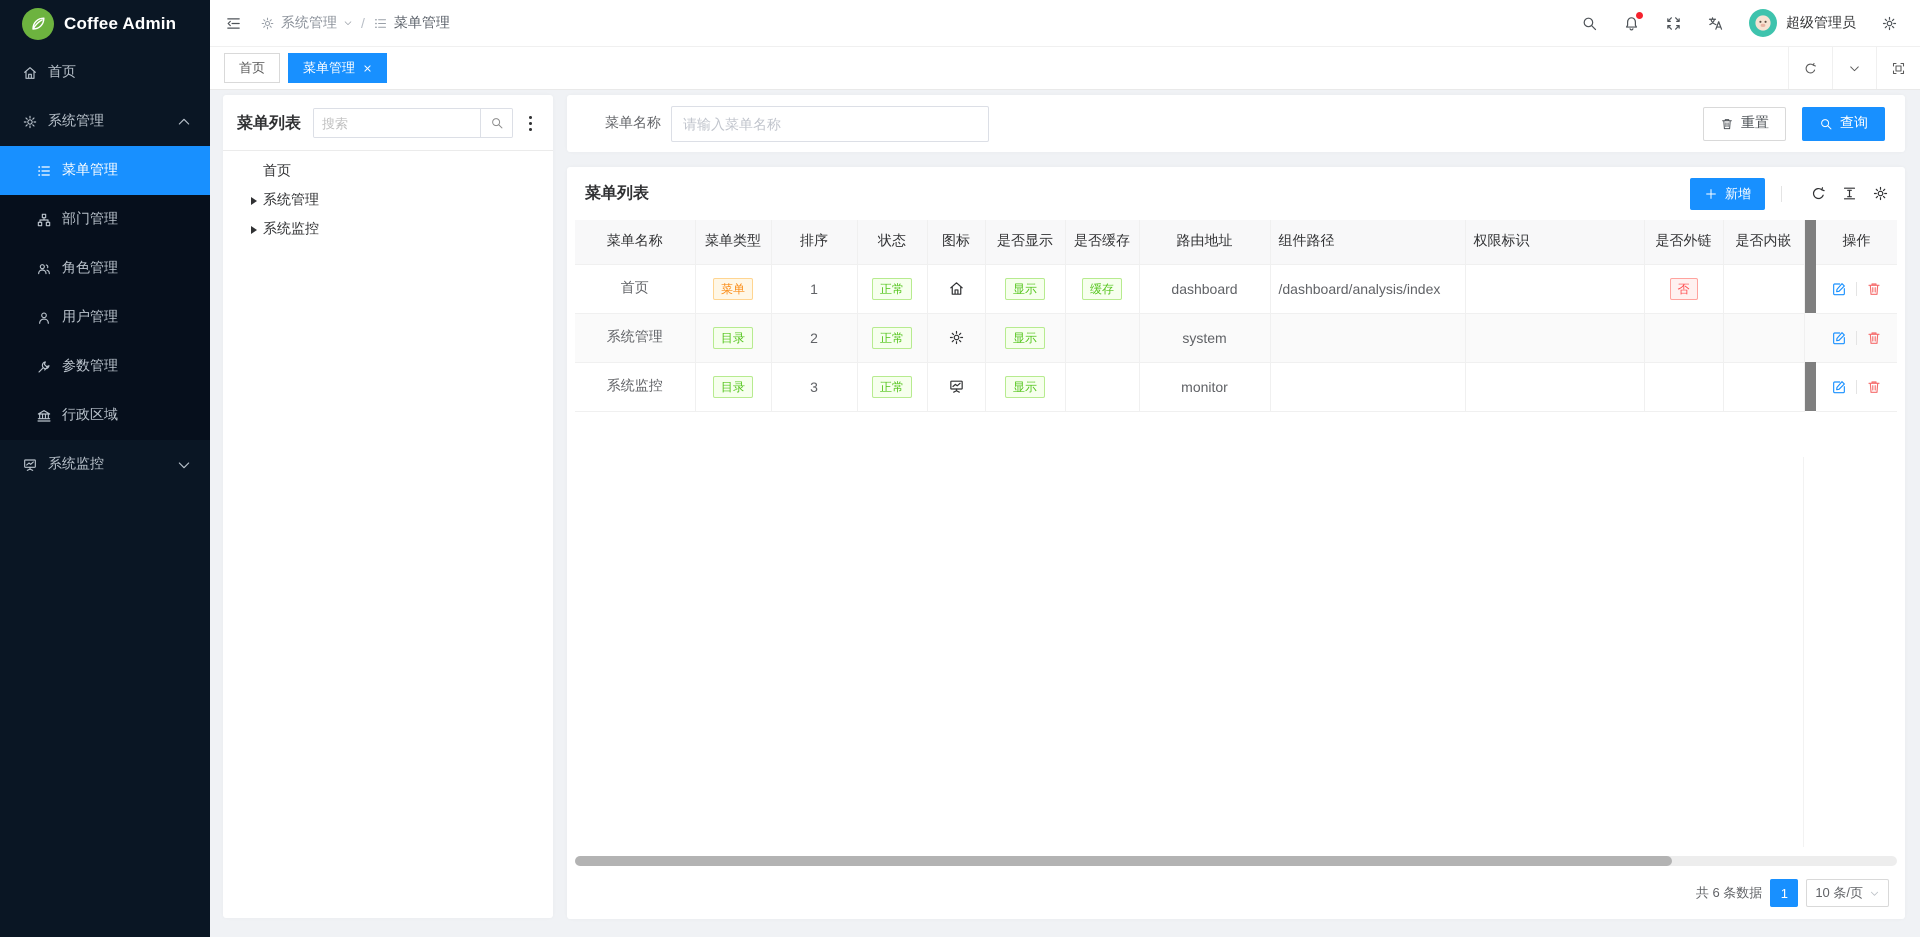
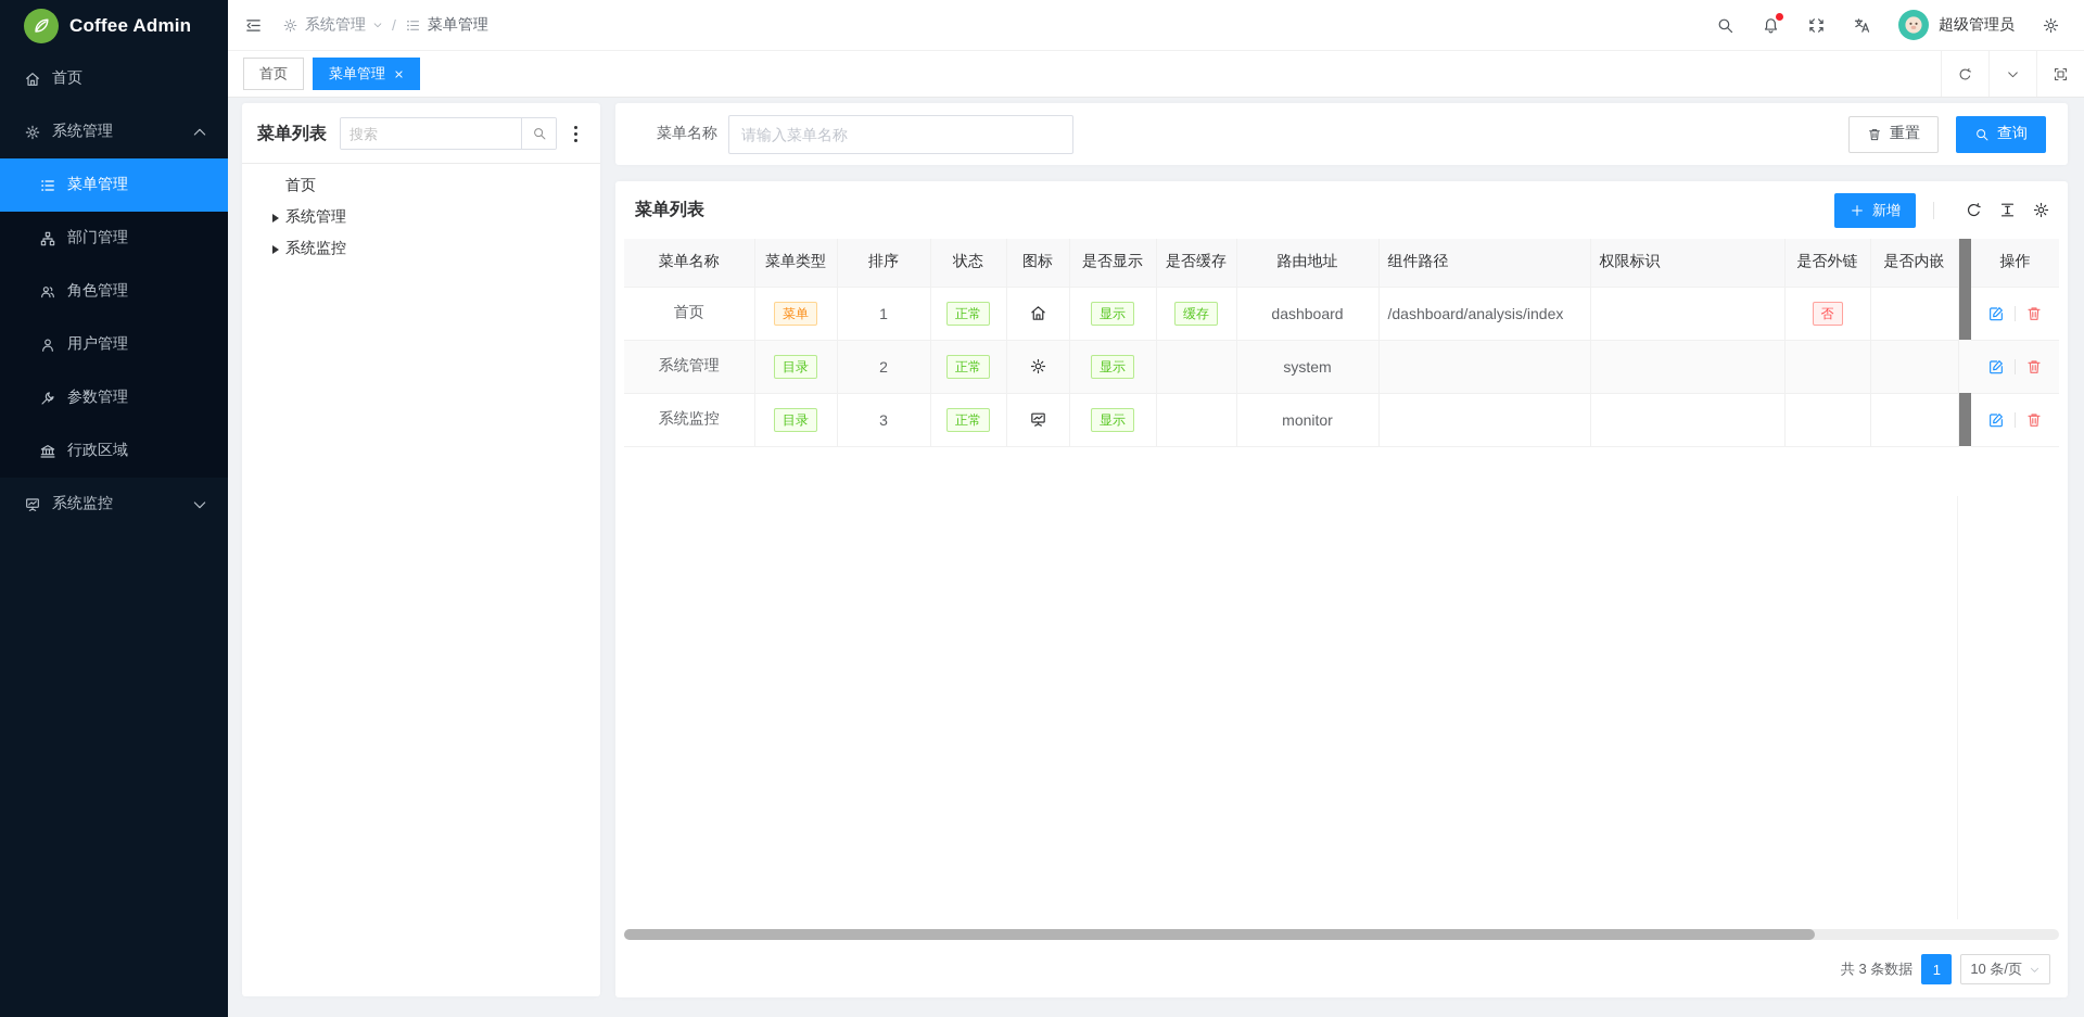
  Coffee Admin
  首页
  系统管理
  菜单管理
  部门管理
  角色管理
  用户管理
  参数管理
  行政区域
  系统监控
  系统管理
  /
  菜单管理
  超级管理员
  首页
  菜单管理
  菜单列表
  搜索
  首页
  系统管理
  系统监控
  菜单名称
  请输入菜单名称
  重置
  查询
  菜单列表
  新增
  菜单名称	菜单类型	排序	状态	图标	是否显示	是否缓存	路由地址	组件路径	权限标识	是否外链	是否内嵌		操作
  首页	菜单	1	正常		显示	缓存	dashboard	/dashboard/analysis/index		否
  系统管理	目录	2	正常		显示		system
  系统监控	目录	3	正常		显示		monitor
- 共 6 条数据
+ 共 3 条数据
  1
  10 条/页
